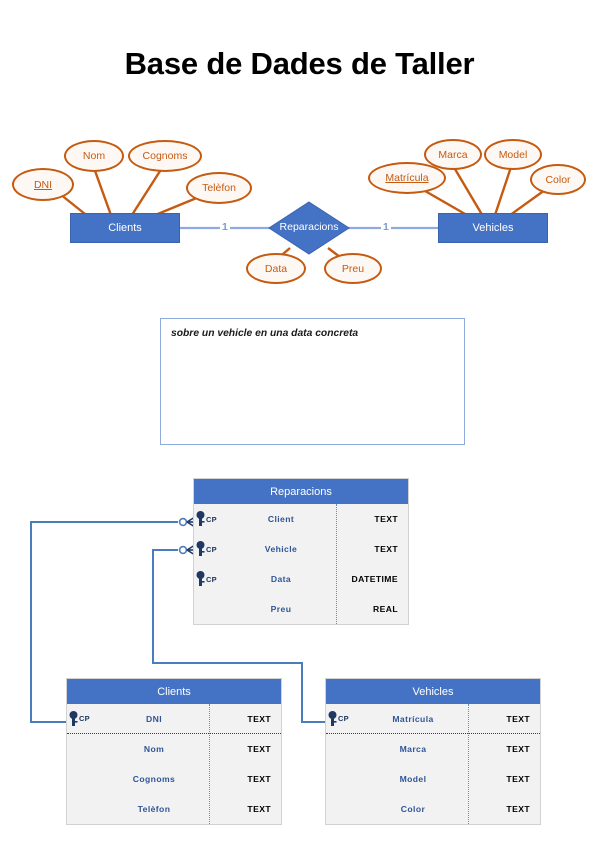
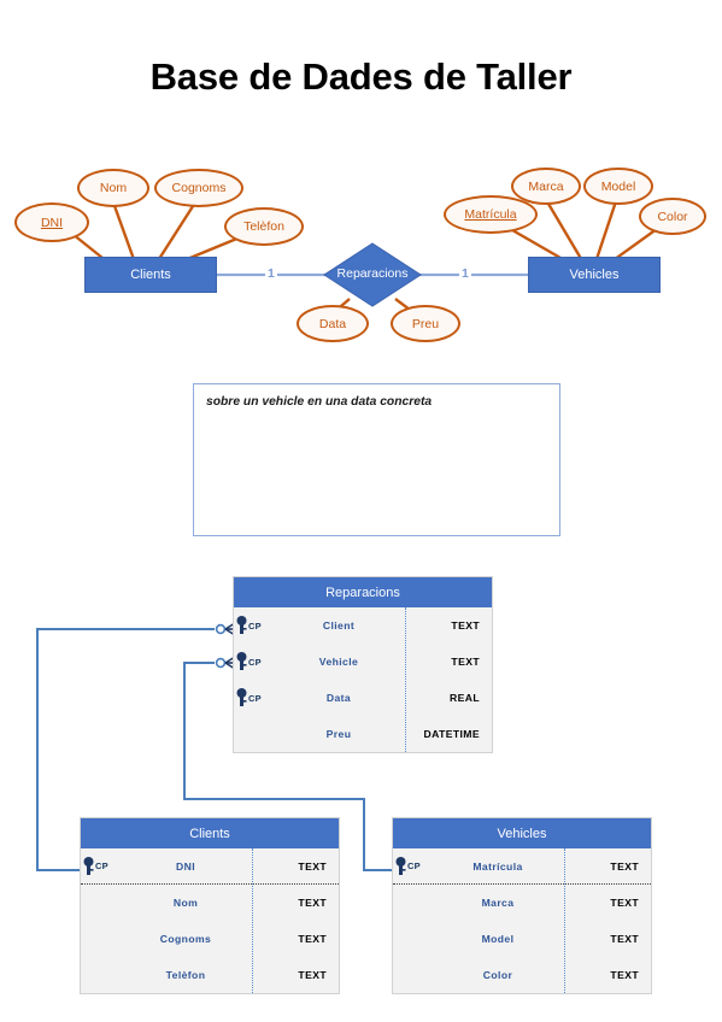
  Base de Dades de Taller
  Clients
  Vehicles
  Reparacions
  1
  1
  DNI
  Nom
  Cognoms
  Telèfon
  Matrícula
  Marca
  Model
  Color
  Data
  Preu
  sobre un vehicle en una data concreta
  Reparacions
  CP
  Client
  TEXT
  CP
  Vehicle
  TEXT
  CP
  Data
- DATETIME
+ REAL
  Preu
- REAL
+ DATETIME
  Clients
  CP
  DNI
  TEXT
  Nom
  TEXT
  Cognoms
  TEXT
  Telèfon
  TEXT
  Vehicles
  CP
  Matrícula
  TEXT
  Marca
  TEXT
  Model
  TEXT
  Color
  TEXT
